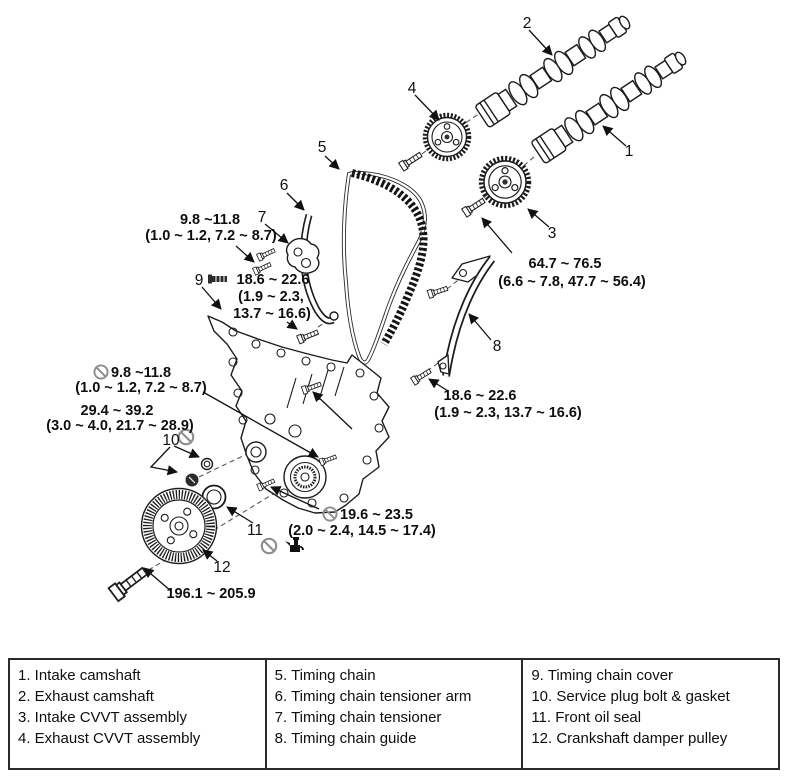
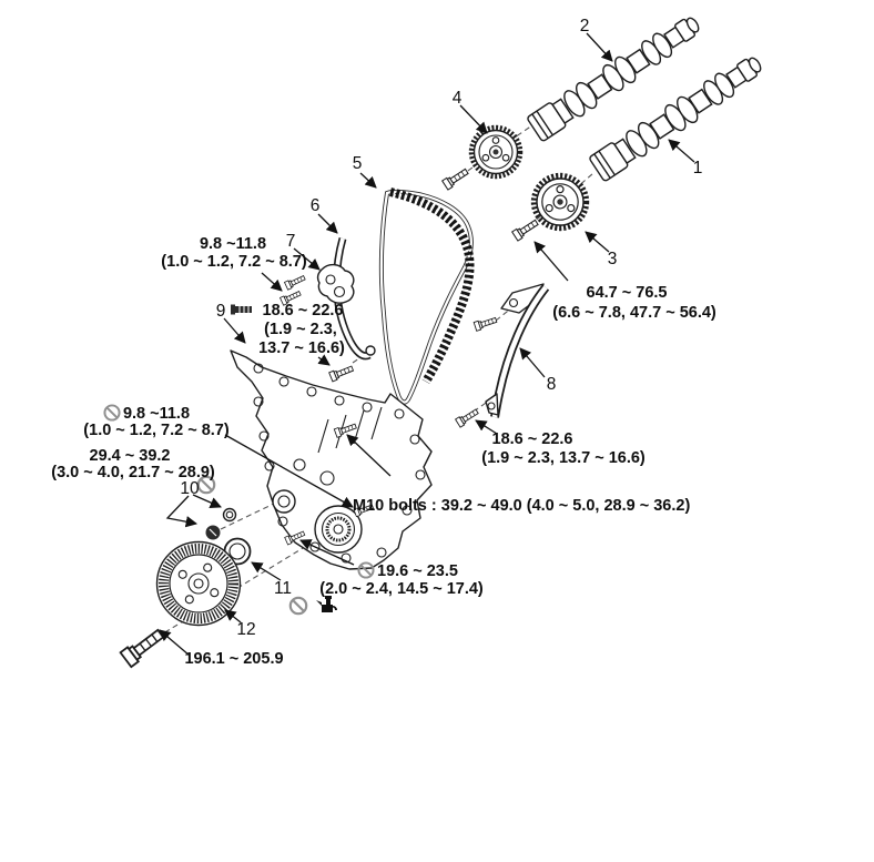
  9.8 ~11.8
  (1.0 ~ 1.2, 7.2 ~ 8.7)
  18.6 ~ 22.6
  (1.9 ~ 2.3,
  13.7 ~ 16.6)
  64.7 ~ 76.5
  (6.6 ~ 7.8, 47.7 ~ 56.4)
  18.6 ~ 22.6
  (1.9 ~ 2.3, 13.7 ~ 16.6)
  9.8 ~11.8
  (1.0 ~ 1.2, 7.2 ~ 8.7)
  29.4 ~ 39.2
  (3.0 ~ 4.0, 21.7 ~ 28.9)
+ M10 bolts : 39.2 ~ 49.0 (4.0 ~ 5.0, 28.9 ~ 36.2)
  19.6 ~ 23.5
  (2.0 ~ 2.4, 14.5 ~ 17.4)
  196.1 ~ 205.9
  1
  2
  3
  4
  5
  6
  7
  8
  9
  10
  11
  12
- 1. Intake camshaft 2. Exhaust camshaft 3. Intake CVVT assembly 4. Exhaust CVVT assembly	5. Timing chain 6. Timing chain tensioner arm 7. Timing chain tensioner 8. Timing chain guide	9. Timing chain cover 10. Service plug bolt & gasket 11. Front oil seal 12. Crankshaft damper pulley
